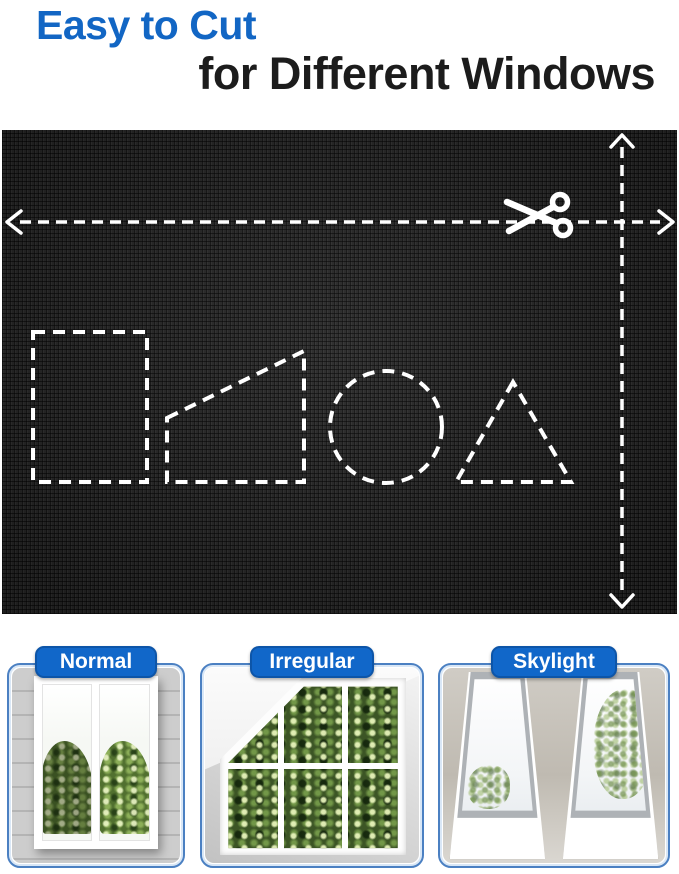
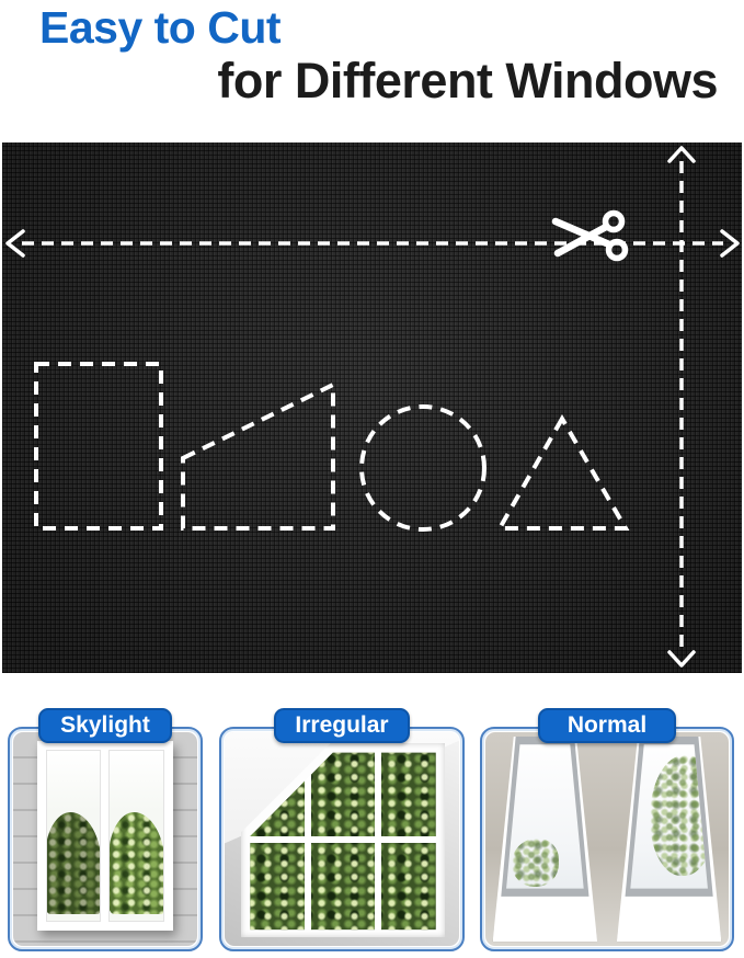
  Easy to Cut
  for Different Windows
- Normal
+ Skylight
  Irregular
- Skylight
+ Normal
